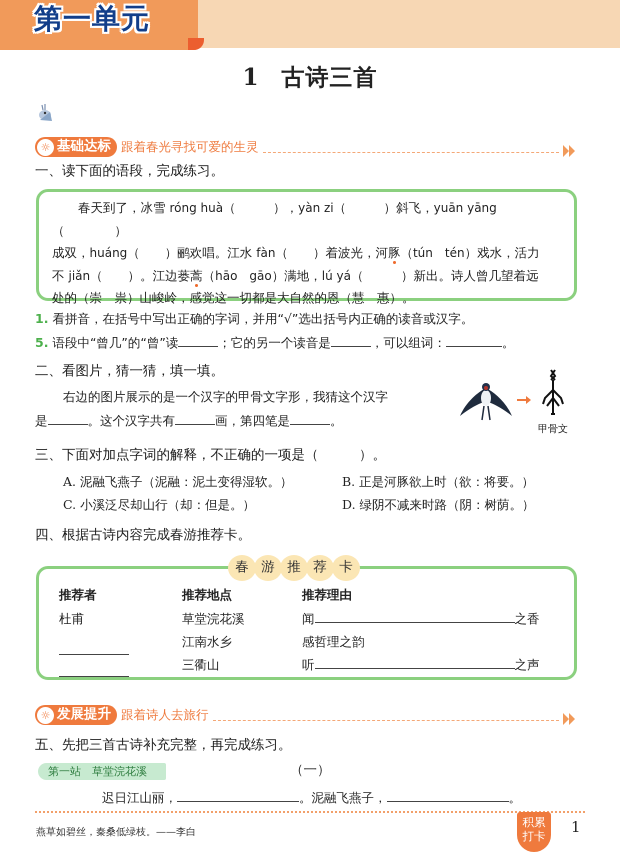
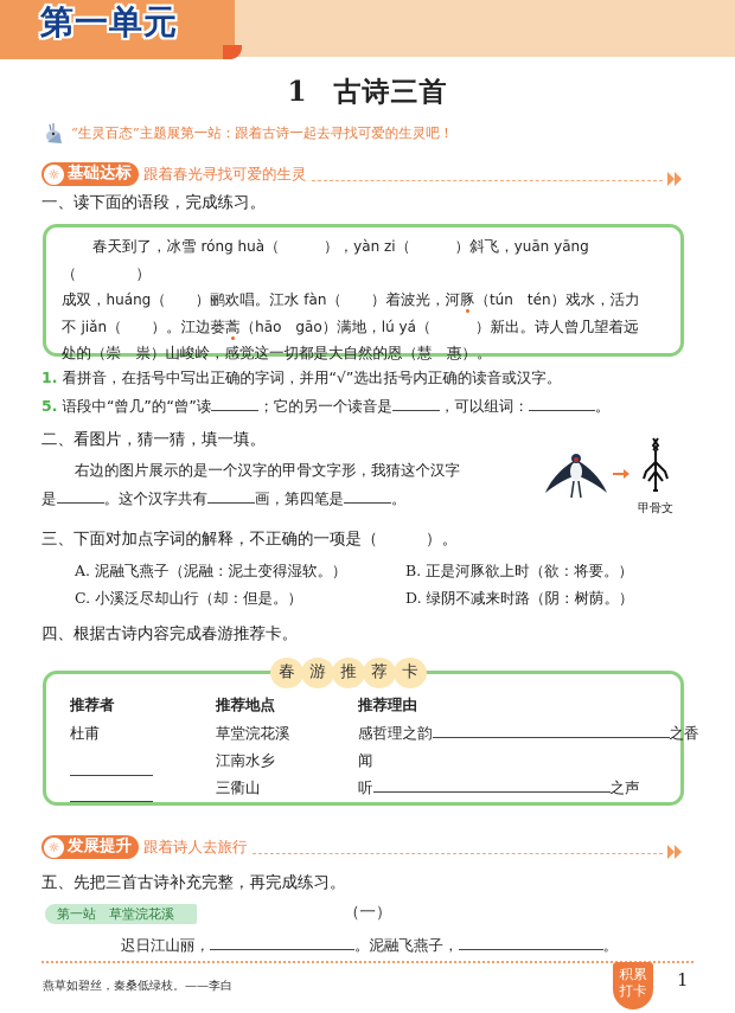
  第一单元
  1 古诗三首
+ “生灵百态”主题展第一站：跟着古诗一起去寻找可爱的生灵吧！
  ☼
  基础达标
  跟着春光寻找可爱的生灵
  一、读下面的语段，完成练习。
  春天到了，冰雪 róng huà（ ），yàn zi（ ）斜飞，yuān yāng（ ）
  成双，huáng（ ）鹂欢唱。江水 fàn（ ）着波光，河豚（tún tén）戏水，活力
  不 jiǎn（ ）。江边蒌蒿（hāo gāo）满地，lú yá（ ）新出。诗人曾几望着远
  处的（崇 祟）山峻岭，感觉这一切都是大自然的恩（慧 惠）。
  1. 看拼音，在括号中写出正确的字词，并用“√”选出括号内正确的读音或汉字。
  5. 语段中“曾几”的“曾”读 ；它的另一个读音是 ，可以组词： 。
  二、看图片，猜一猜，填一填。
  右边的图片展示的是一个汉字的甲骨文字形，我猜这个汉字
  是 。这个汉字共有 画，第四笔是 。
  甲骨文
  三、下面对加点字词的解释，不正确的一项是（ ）。
  A. 泥融飞燕子（泥融：泥土变得湿软。）
  B. 正是河豚欲上时（欲：将要。）
  C. 小溪泛尽却山行（却：但是。）
  D. 绿阴不减来时路（阴：树荫。）
  四、根据古诗内容完成春游推荐卡。
  春
  游
  推
  荐
  卡
  推荐者
  推荐地点
  推荐理由
  杜甫
  草堂浣花溪
- 闻 之香
+ 感哲理之韵 之香
  江南水乡
- 感哲理之韵
+ 闻
  三衢山
  听 之声
  ☼
  发展提升
  跟着诗人去旅行
  五、先把三首古诗补充完整，再完成练习。
  第一站 草堂浣花溪
  （一）
  迟日江山丽， 。泥融飞燕子， 。
  燕草如碧丝，秦桑低绿枝。——李白
  积累
  打卡
  1
